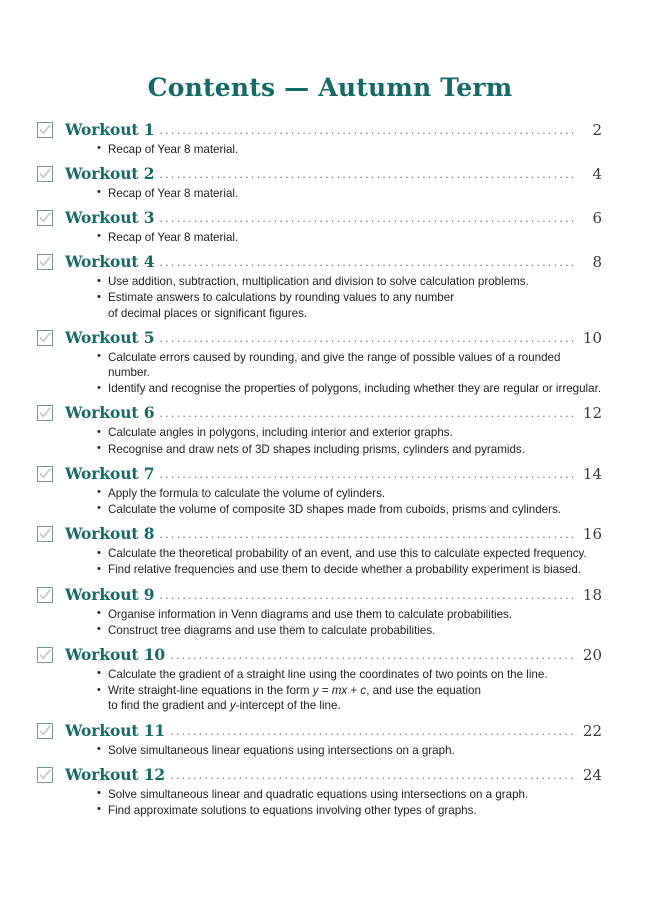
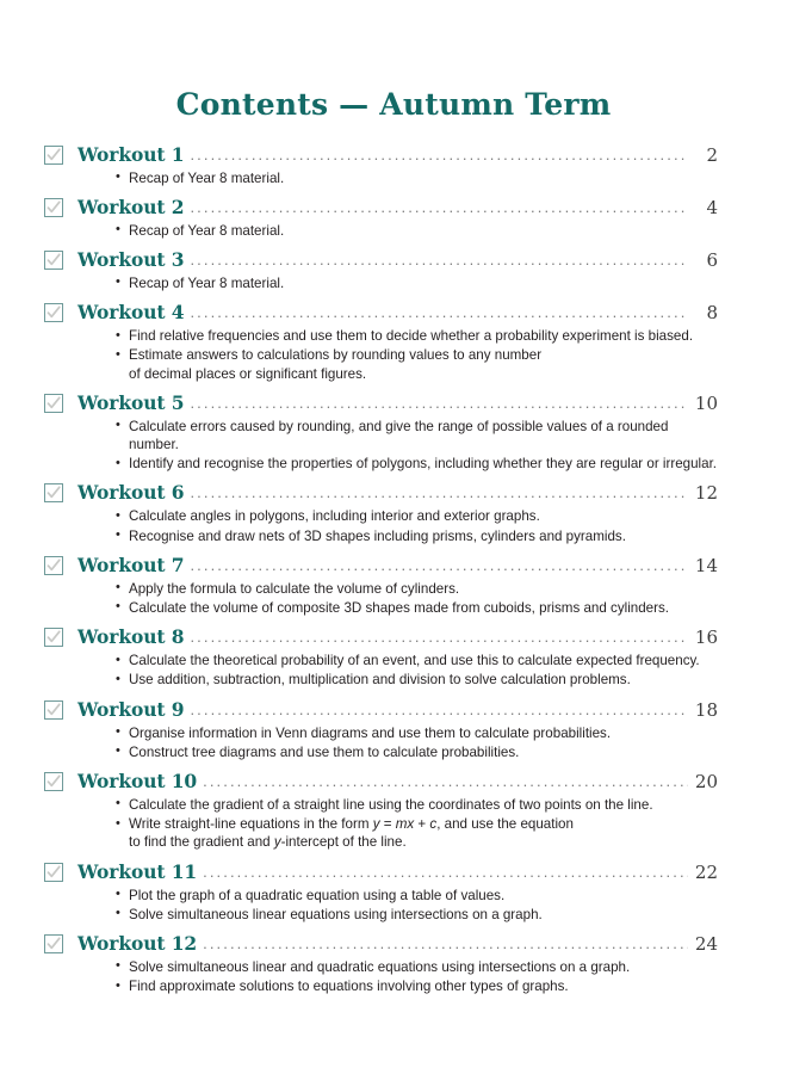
  Contents — Autumn Term
  Workout 1
  2
  Recap of Year 8 material.
  Workout 2
  4
  Recap of Year 8 material.
  Workout 3
  6
  Recap of Year 8 material.
  Workout 4
  8
- Use addition, subtraction, multiplication and division to solve calculation problems.
+ Find relative frequencies and use them to decide whether a probability experiment is biased.
  Estimate answers to calculations by rounding values to any number
  of decimal places or significant figures.
  Workout 5
  10
  Calculate errors caused by rounding, and give the range of possible values of a rounded number.
  Identify and recognise the properties of polygons, including whether they are regular or irregular.
  Workout 6
  12
  Calculate angles in polygons, including interior and exterior graphs.
  Recognise and draw nets of 3D shapes including prisms, cylinders and pyramids.
  Workout 7
  14
  Apply the formula to calculate the volume of cylinders.
  Calculate the volume of composite 3D shapes made from cuboids, prisms and cylinders.
  Workout 8
  16
  Calculate the theoretical probability of an event, and use this to calculate expected frequency.
- Find relative frequencies and use them to decide whether a probability experiment is biased.
+ Use addition, subtraction, multiplication and division to solve calculation problems.
  Workout 9
  18
  Organise information in Venn diagrams and use them to calculate probabilities.
  Construct tree diagrams and use them to calculate probabilities.
  Workout 10
  20
  Calculate the gradient of a straight line using the coordinates of two points on the line.
  Write straight-line equations in the form y = mx + c, and use the equation
  to find the gradient and y-intercept of the line.
  Workout 11
  22
+ Plot the graph of a quadratic equation using a table of values.
  Solve simultaneous linear equations using intersections on a graph.
  Workout 12
  24
  Solve simultaneous linear and quadratic equations using intersections on a graph.
  Find approximate solutions to equations involving other types of graphs.
